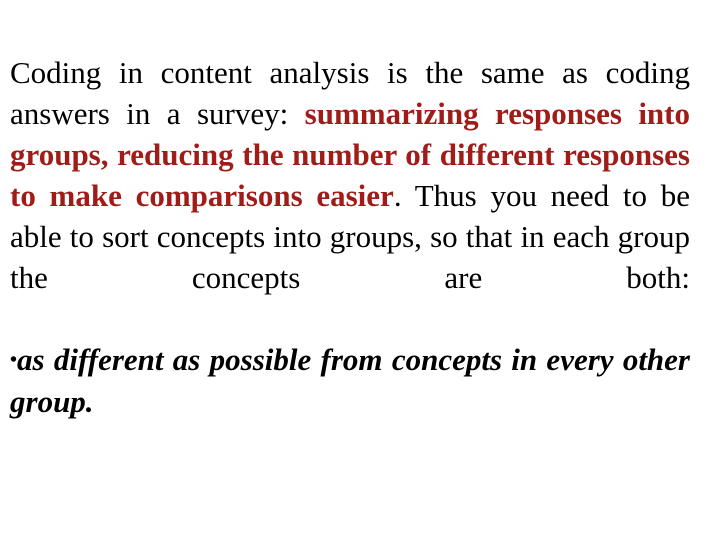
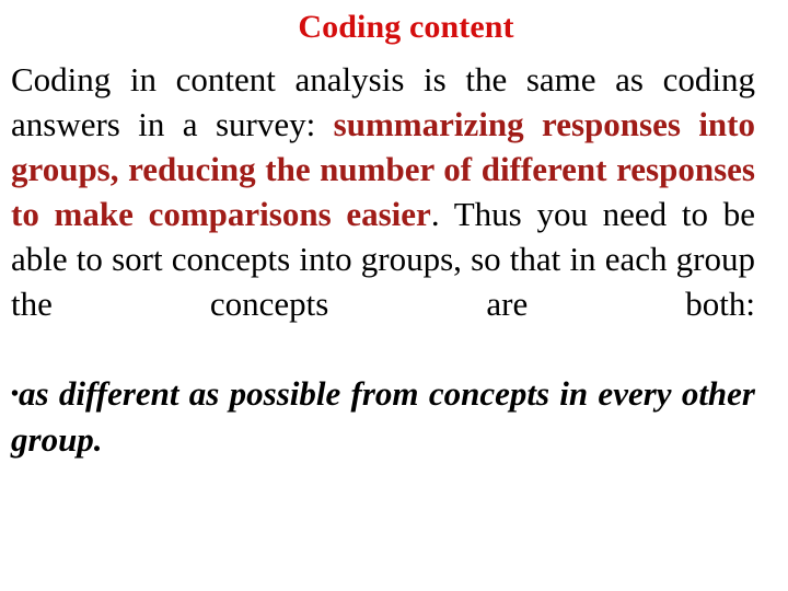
+ Coding content
  Coding in content analysis is the same as coding answers in a survey: summarizing responses into groups, reducing the number of different responses to make comparisons easier. Thus you need to be able to sort concepts into groups, so that in each group the concepts are both:
  •as different as possible from concepts in every other group.
